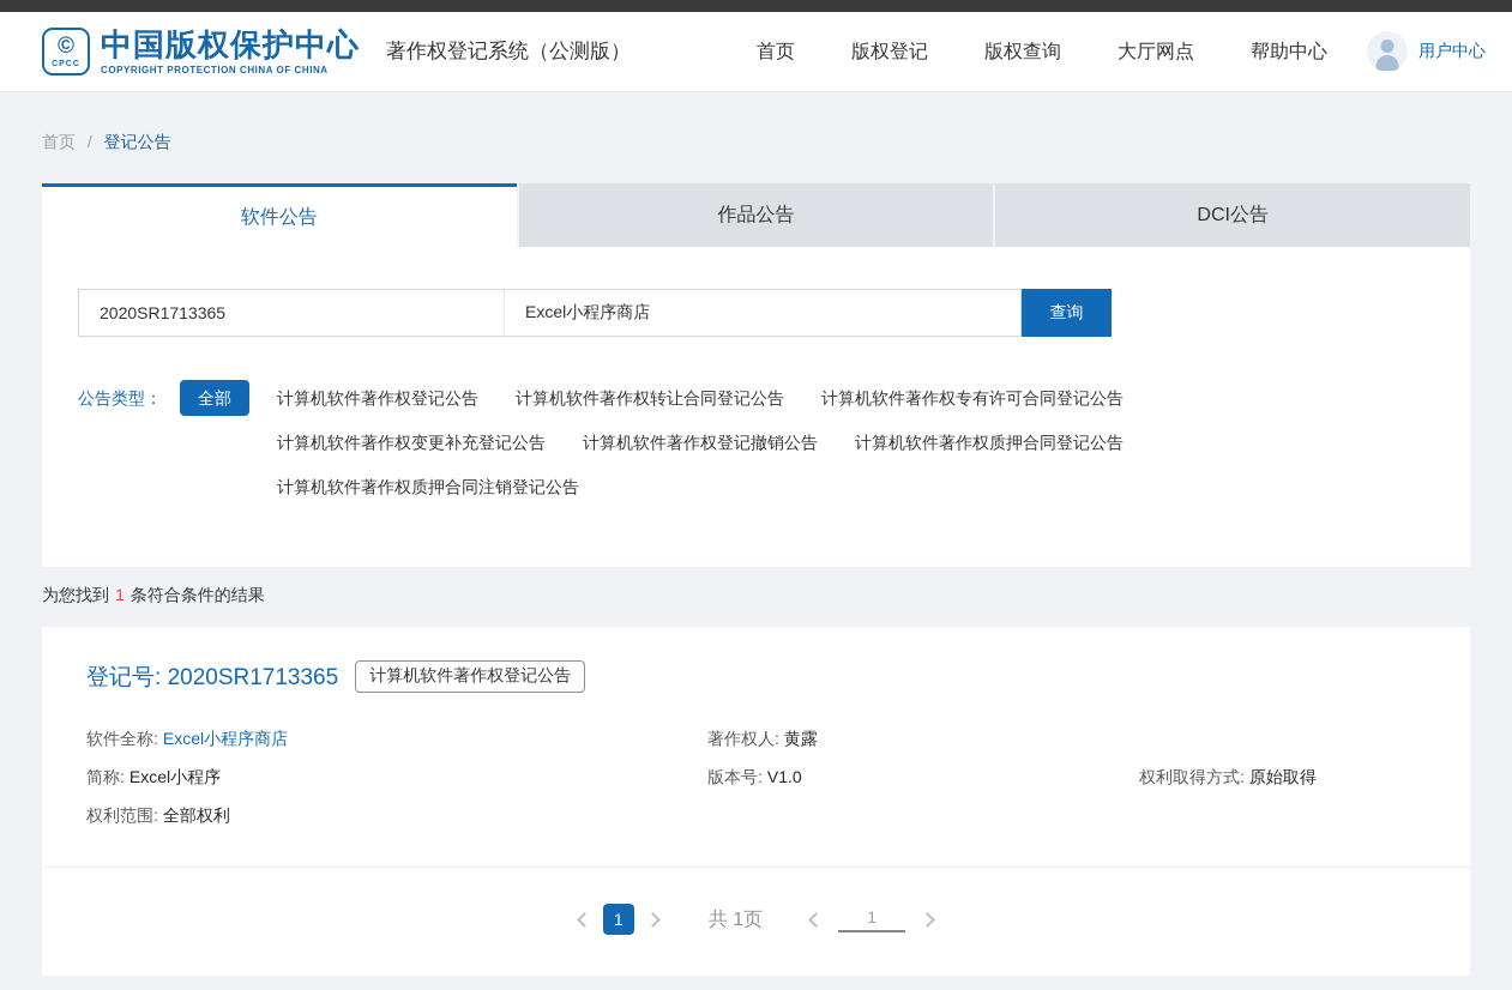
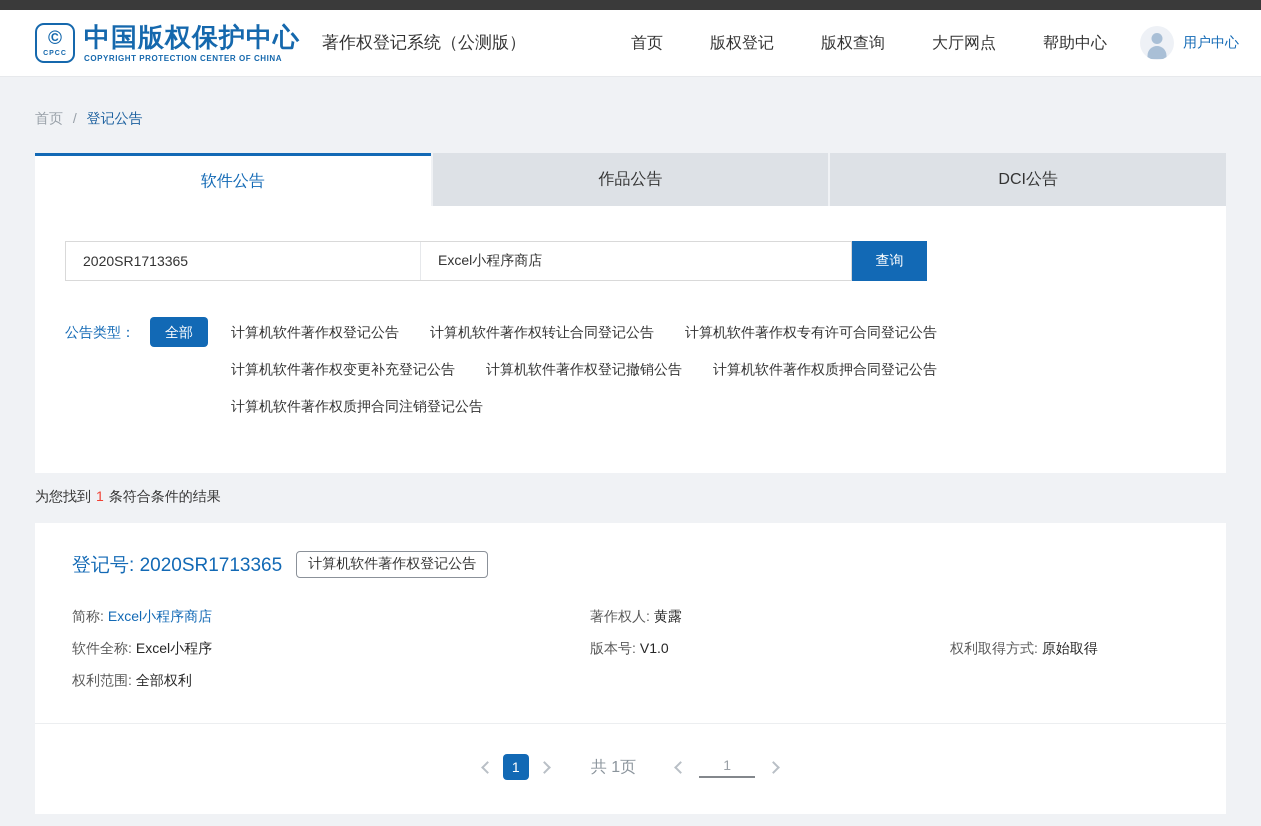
  ©
  中国版权保护中心
- COPYRIGHT PROTECTION CHINA OF CHINA
+ COPYRIGHT PROTECTION CENTER OF CHINA
  著作权登记系统（公测版）
  首页
  版权登记
  版权查询
  大厅网点
  帮助中心
  用户中心
  首页 / 登记公告
  软件公告
  作品公告
  DCI公告
  2020SR1713365
  Excel小程序商店
  查询
  公告类型：
  全部
  计算机软件著作权登记公告
  计算机软件著作权转让合同登记公告
  计算机软件著作权专有许可合同登记公告
  计算机软件著作权变更补充登记公告
  计算机软件著作权登记撤销公告
  计算机软件著作权质押合同登记公告
  计算机软件著作权质押合同注销登记公告
  为您找到 1 条符合条件的结果
  登记号: 2020SR1713365
  计算机软件著作权登记公告
- 软件全称: Excel小程序商店
+ 简称: Excel小程序商店
  著作权人: 黄露
- 简称: Excel小程序
+ 软件全称: Excel小程序
  版本号: V1.0
  权利取得方式: 原始取得
  权利范围: 全部权利
  1
  共 1页
  1
